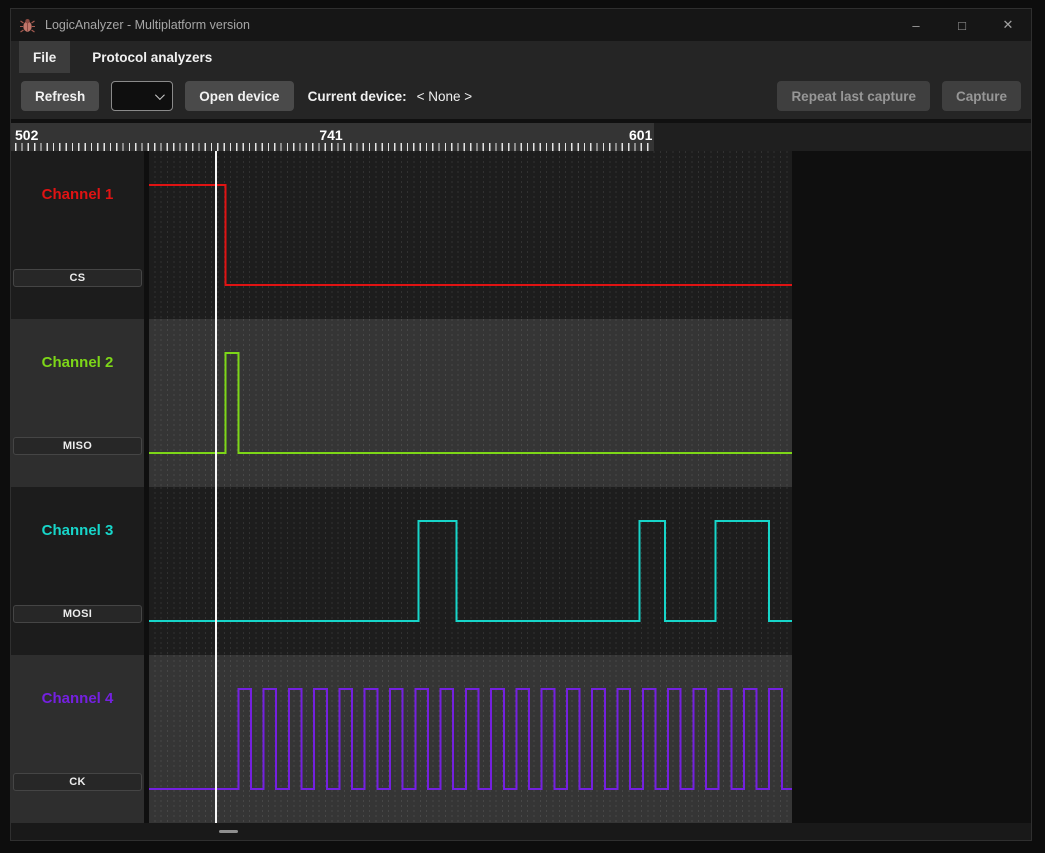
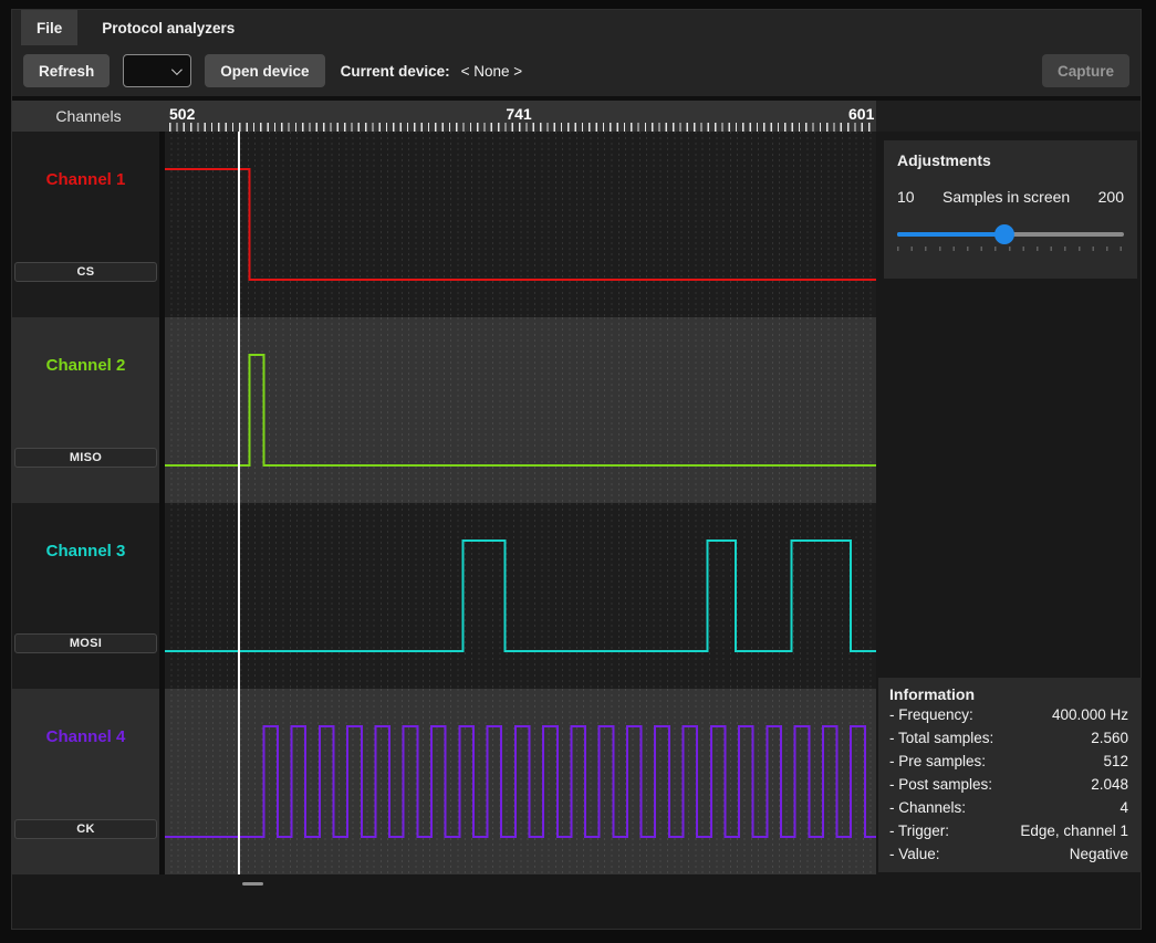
- LogicAnalyzer - Multiplatform version
- –
- □
- ✕
  File
  Protocol analyzers
  Refresh
  Open device
  Current device:
  < None >
- Repeat last capture
  Capture
+ Channels
  502
  741
  601
  Channel 1
  CS
  Channel 2
  MISO
  Channel 3
  MOSI
  Channel 4
  CK
+ Adjustments
+ 10
+ Samples in screen
+ 200
+ Information
+ - Frequency:
+ 400.000 Hz
+ - Total samples:
+ 2.560
+ - Pre samples:
+ 512
+ - Post samples:
+ 2.048
+ - Channels:
+ 4
+ - Trigger:
+ Edge, channel 1
+ - Value:
+ Negative
